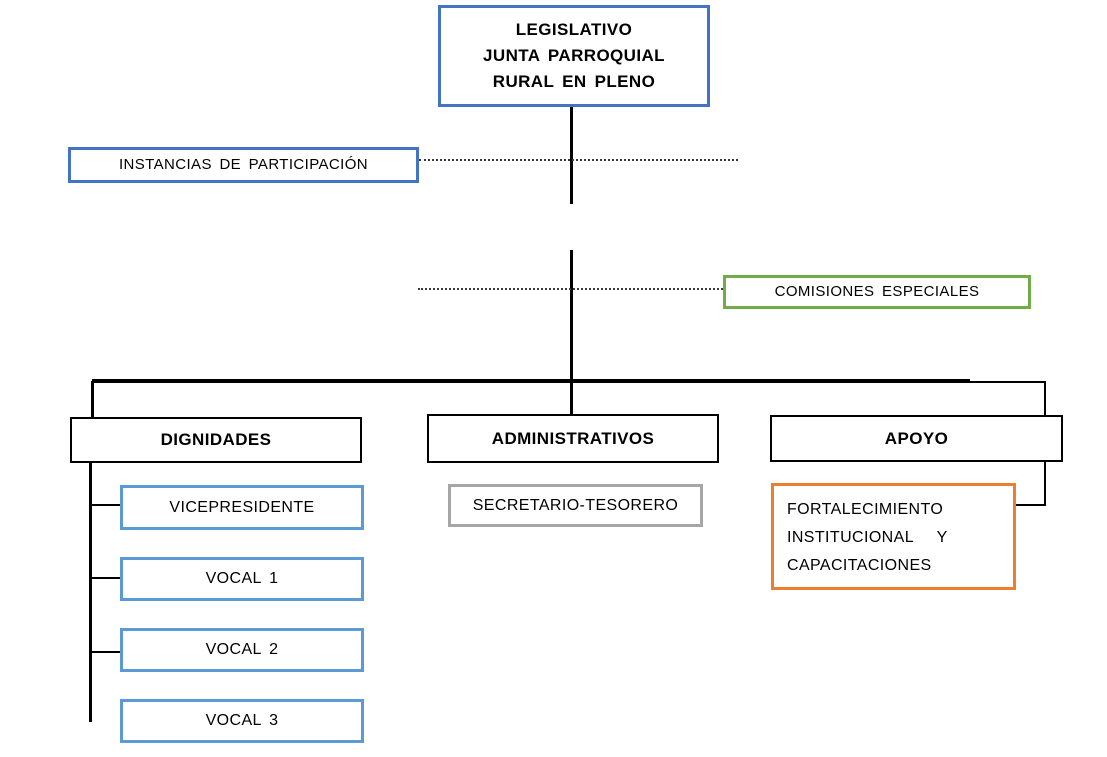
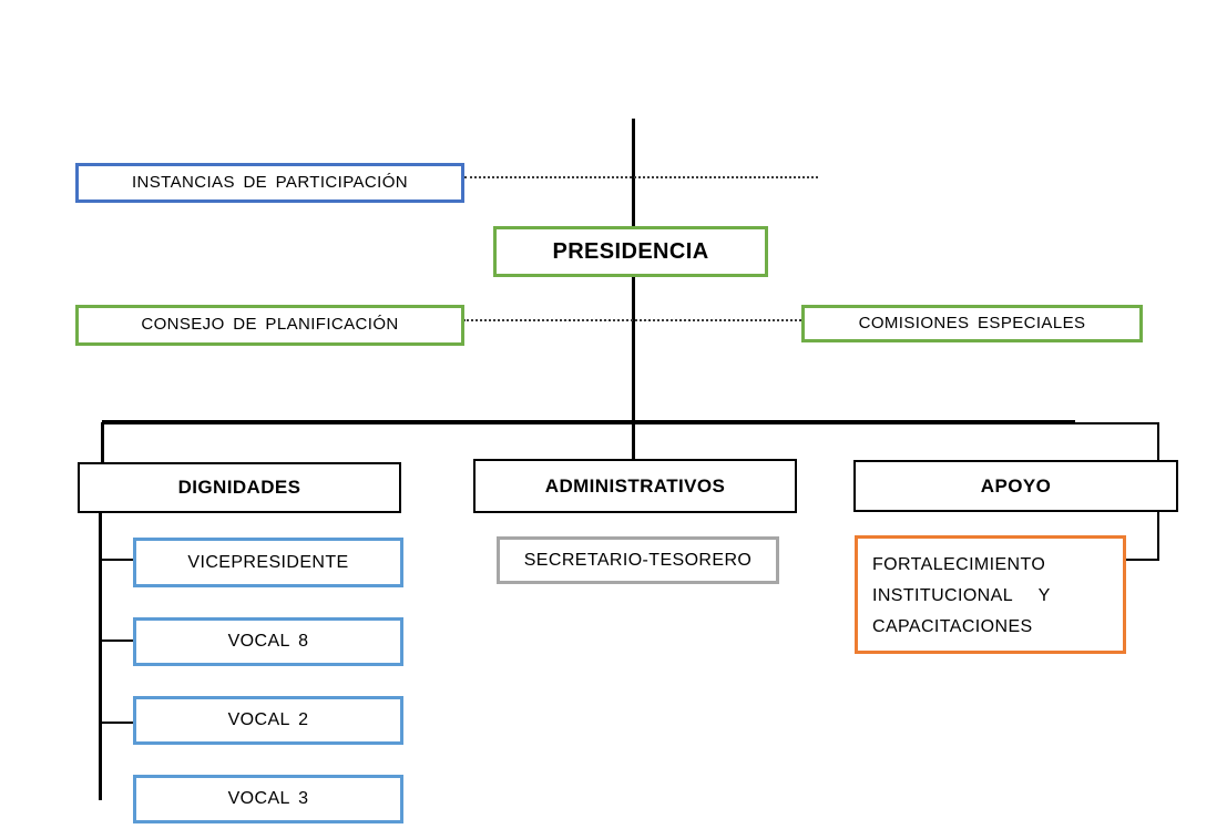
- LEGISLATIVO
- JUNTA PARROQUIAL
- RURAL EN PLENO
  INSTANCIAS DE PARTICIPACIÓN
+ PRESIDENCIA
+ CONSEJO DE PLANIFICACIÓN
  COMISIONES ESPECIALES
  DIGNIDADES
  ADMINISTRATIVOS
  APOYO
  VICEPRESIDENTE
- VOCAL 1
+ VOCAL 8
  VOCAL 2
  VOCAL 3
  SECRETARIO-TESORERO
  FORTALECIMIENTO
  INSTITUCIONAL Y
  CAPACITACIONES
